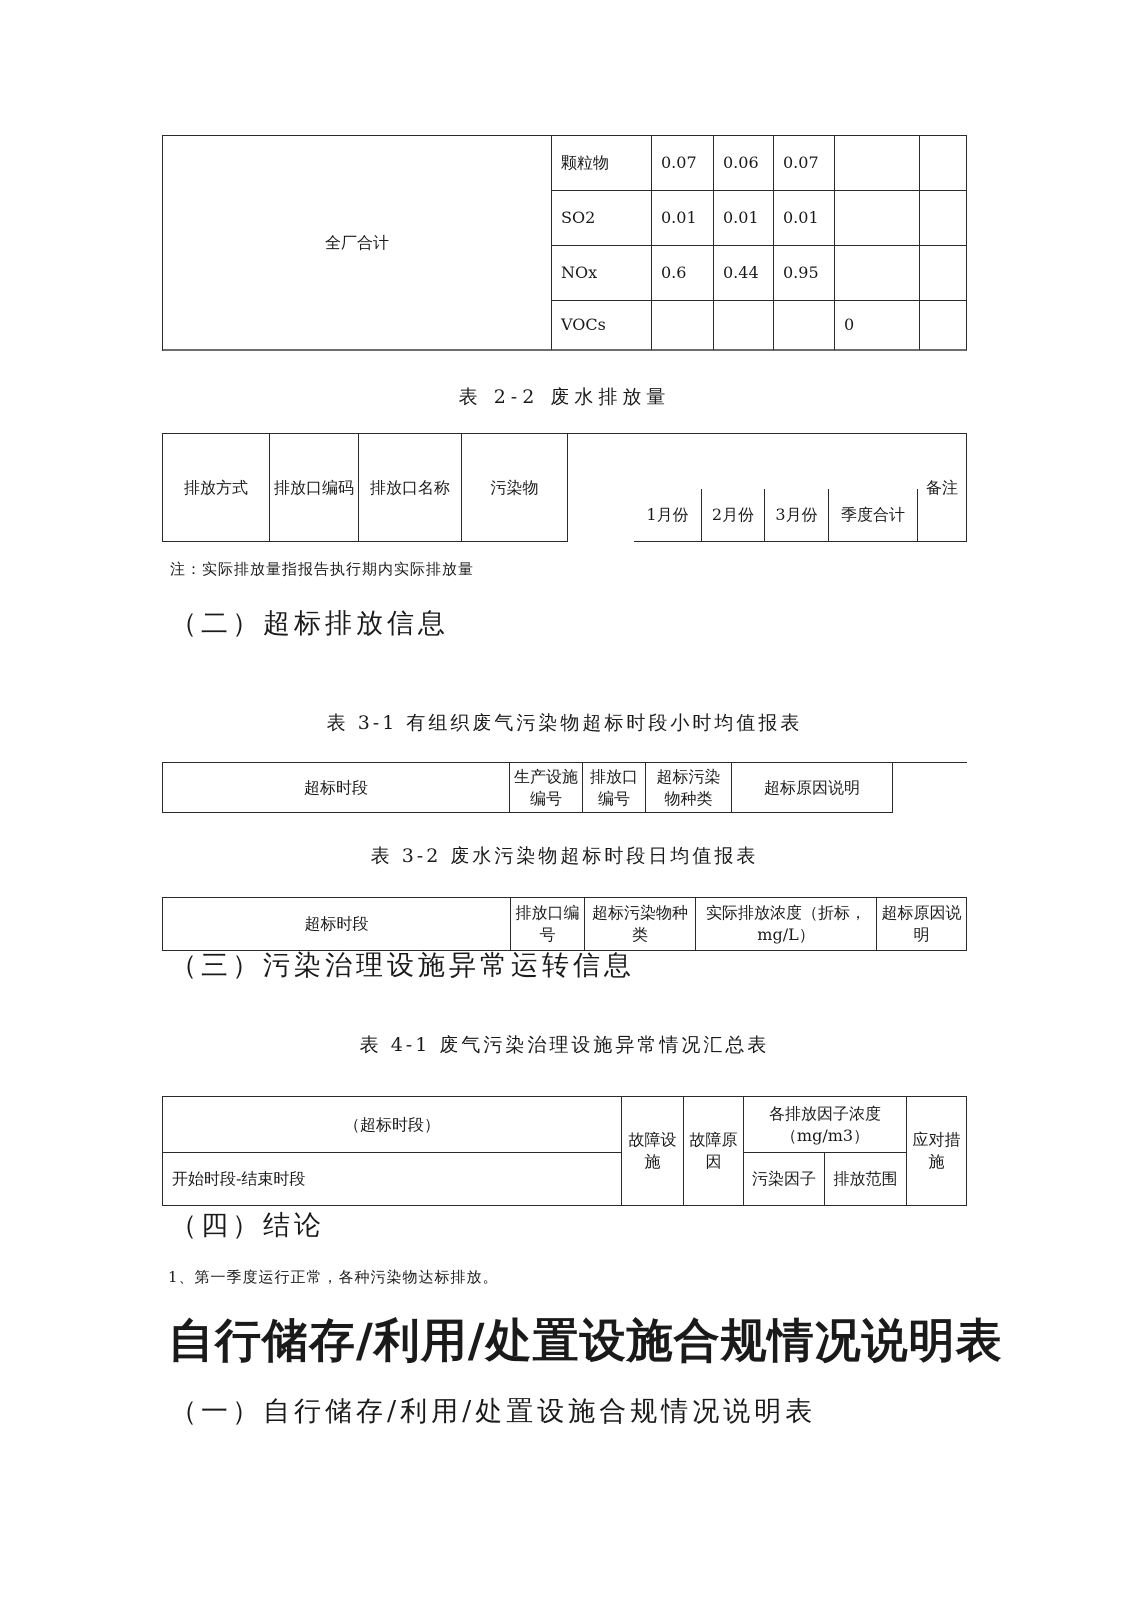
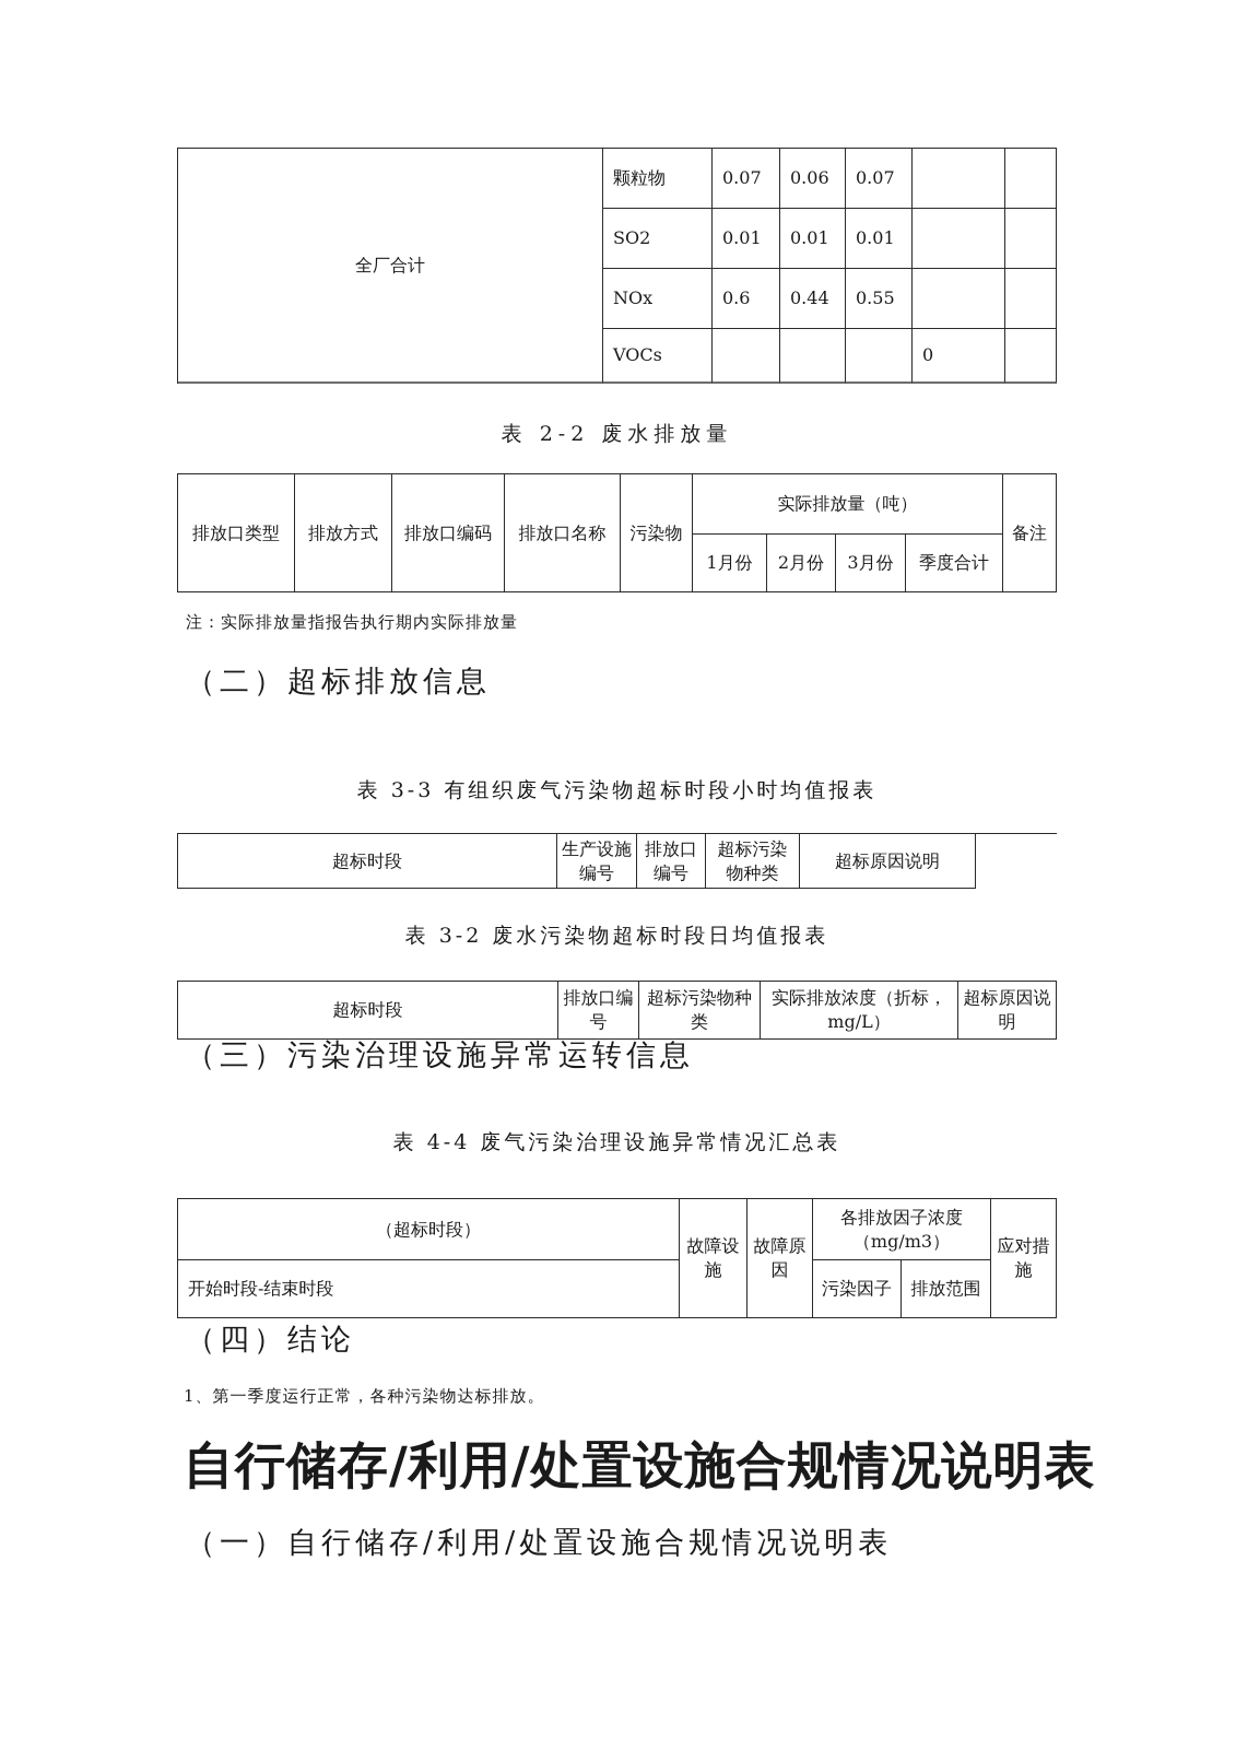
  全厂合计
  颗粒物
  0.07
  0.06
  0.07
  SO2
  0.01
  0.01
  0.01
  NOx
  0.6
  0.44
- 0.95
+ 0.55
  VOCs
  0
  表 2-2 废水排放量
+ 排放口类型
  排放方式
  排放口编码
  排放口名称
  污染物
+ 实际排放量（吨）
  备注
  1月份
  2月份
  3月份
  季度合计
  注：实际排放量指报告执行期内实际排放量
  （二）超标排放信息
- 表 3-1 有组织废气污染物超标时段小时均值报表
+ 表 3-3 有组织废气污染物超标时段小时均值报表
  超标时段
  生产设施编号
  排放口编号
  超标污染物种类
  超标原因说明
  表 3-2 废水污染物超标时段日均值报表
  超标时段
  排放口编号
  超标污染物种类
  实际排放浓度（折标，mg/L）
  超标原因说明
  （三）污染治理设施异常运转信息
- 表 4-1 废气污染治理设施异常情况汇总表
+ 表 4-4 废气污染治理设施异常情况汇总表
  （超标时段）
  故障设施
  故障原因
  各排放因子浓度（mg/m3）
  应对措施
  开始时段-结束时段
  污染因子
  排放范围
  （四）结论
  1、第一季度运行正常，各种污染物达标排放。
  自行储存/利用/处置设施合规情况说明表
  （一）自行储存/利用/处置设施合规情况说明表
